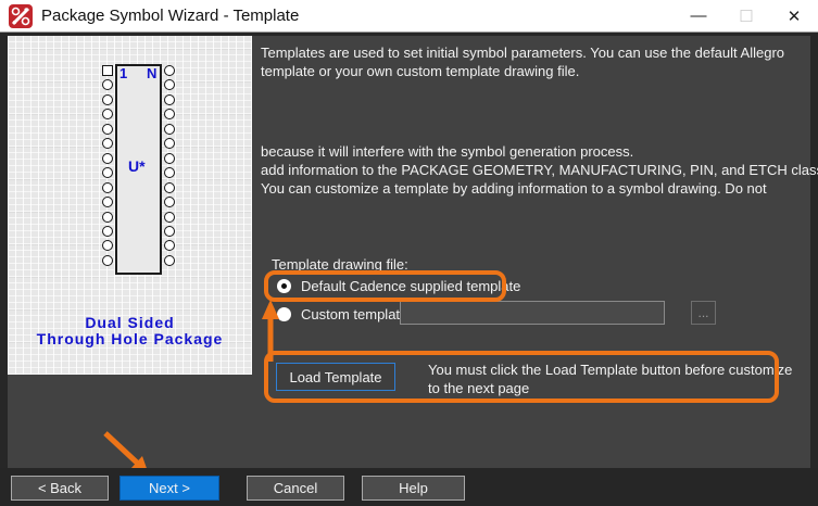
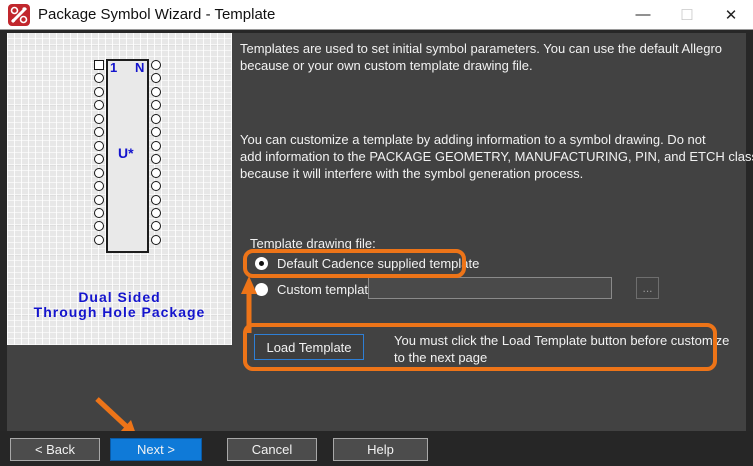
  Package Symbol Wizard - Template
  —
  ☐
  ✕
  1
  N
  U*
  Dual Sided
  Through Hole Package
  Templates are used to set initial symbol parameters. You can use the default Allegro
- template or your own custom template drawing file.
+ because or your own custom template drawing file.
- because it will interfere with the symbol generation process.
+ You can customize a template by adding information to a symbol drawing. Do not
  add information to the PACKAGE GEOMETRY, MANUFACTURING, PIN, and ETCH clas
- You can customize a template by adding information to a symbol drawing. Do not
+ because it will interfere with the symbol generation process.
  Template drawing file:
  Default Cadence supplied template
  Custom templat
  ...
  Load Template
  You must click the Load Template button before customize
  to the next page
  < Back
  Next >
  Cancel
  Help
